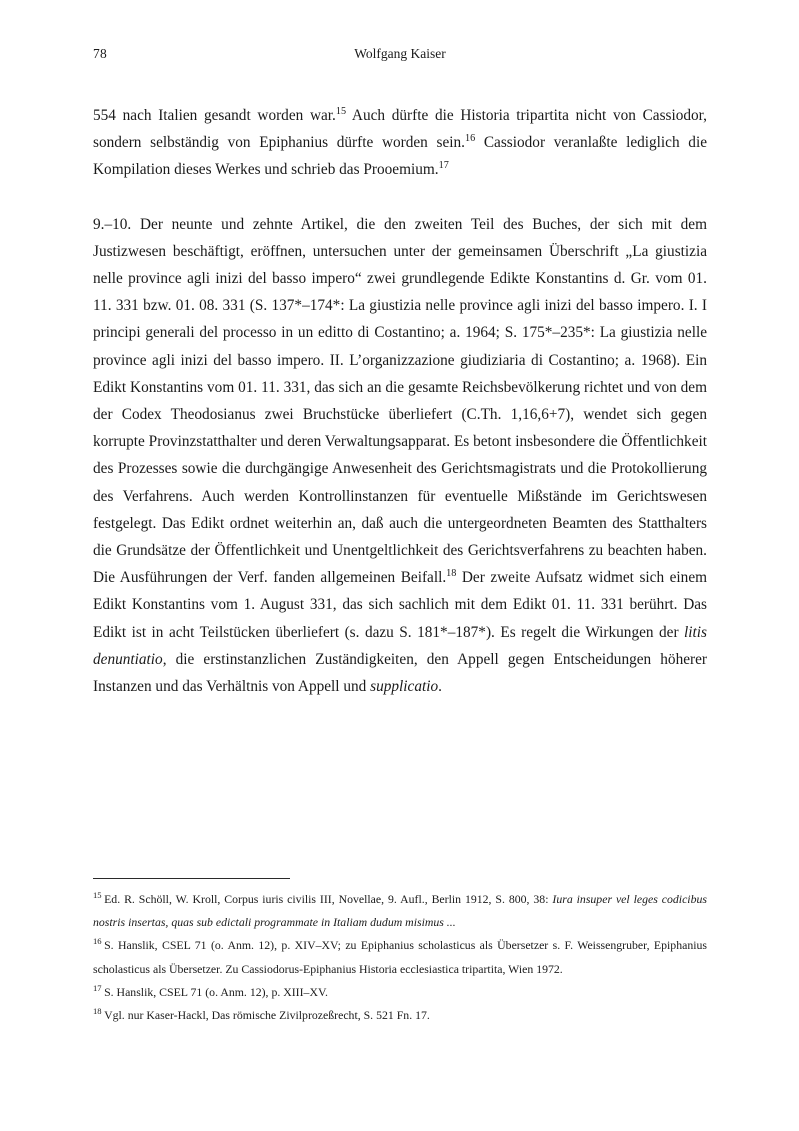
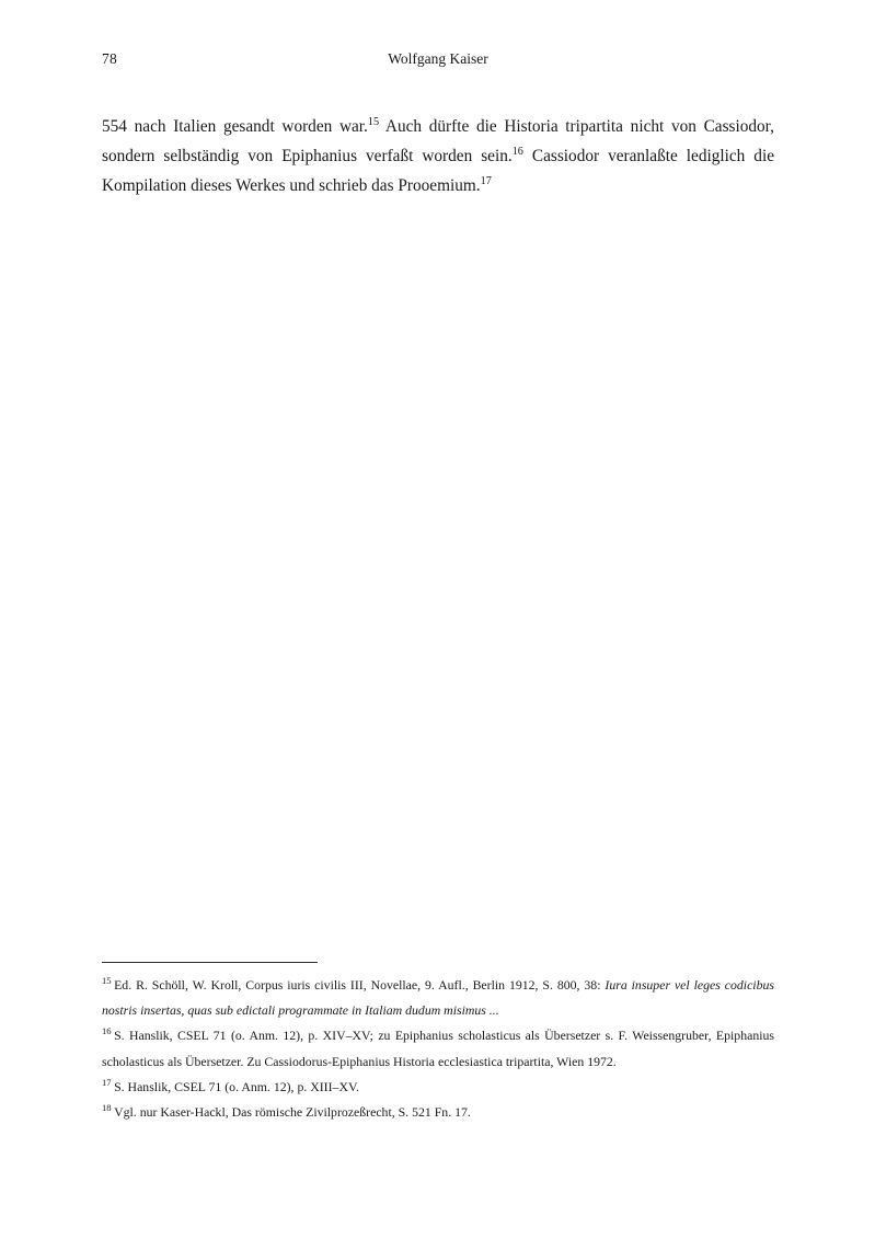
  78
  Wolfgang Kaiser
- 554 nach Italien gesandt worden war.15 Auch dürfte die Historia tripartita nicht von Cassiodor, sondern selbständig von Epiphanius dürfte worden sein.16 Cassiodor veranlaßte lediglich die Kompilation dieses Werkes und schrieb das Prooemium.17
+ 554 nach Italien gesandt worden war.15 Auch dürfte die Historia tripartita nicht von Cassiodor, sondern selbständig von Epiphanius verfaßt worden sein.16 Cassiodor veranlaßte lediglich die Kompilation dieses Werkes und schrieb das Prooemium.17
- 9.–10. Der neunte und zehnte Artikel, die den zweiten Teil des Buches, der sich mit dem Justizwesen beschäftigt, eröffnen, untersuchen unter der gemeinsamen Überschrift „La giustizia nelle province agli inizi del basso impero“ zwei grundlegende Edikte Konstantins d. Gr. vom 01. 11. 331 bzw. 01. 08. 331 (S. 137*–174*: La giustizia nelle province agli inizi del basso impero. I. I principi generali del processo in un editto di Costantino; a. 1964; S. 175*–235*: La giustizia nelle province agli inizi del basso impero. II. L’organizzazione giudiziaria di Costantino; a. 1968). Ein Edikt Konstantins vom 01. 11. 331, das sich an die gesamte Reichsbevölkerung richtet und von dem der Codex Theodosianus zwei Bruchstücke überliefert (C.Th. 1,16,6+7), wendet sich gegen korrupte Provinzstatthalter und deren Verwaltungsapparat. Es betont insbesondere die Öffentlichkeit des Prozesses sowie die durchgängige Anwesenheit des Gerichtsmagistrats und die Protokollierung des Verfahrens. Auch werden Kontrollinstanzen für eventuelle Mißstände im Gerichtswesen festgelegt. Das Edikt ordnet weiterhin an, daß auch die untergeordneten Beamten des Statthalters die Grundsätze der Öffentlichkeit und Unentgeltlichkeit des Gerichtsverfahrens zu beachten haben. Die Ausführungen der Verf. fanden allgemeinen Beifall.18 Der zweite Aufsatz widmet sich einem Edikt Konstantins vom 1. August 331, das sich sachlich mit dem Edikt 01. 11. 331 berührt. Das Edikt ist in acht Teilstücken überliefert (s. dazu S. 181*–187*). Es regelt die Wirkungen der litis denuntiatio, die erstinstanzlichen Zuständigkeiten, den Appell gegen Entscheidungen höherer Instanzen und das Verhältnis von Appell und supplicatio.
  15 Ed. R. Schöll, W. Kroll, Corpus iuris civilis III, Novellae, 9. Aufl., Berlin 1912, S. 800, 38: Iura insuper vel leges codicibus nostris insertas, quas sub edictali programmate in Italiam dudum misimus ...
  16 S. Hanslik, CSEL 71 (o. Anm. 12), p. XIV–XV; zu Epiphanius scholasticus als Übersetzer s. F. Weissengruber, Epiphanius scholasticus als Übersetzer. Zu Cassiodorus-Epiphanius Historia ecclesiastica tripartita, Wien 1972.
  17 S. Hanslik, CSEL 71 (o. Anm. 12), p. XIII–XV.
  18 Vgl. nur Kaser-Hackl, Das römische Zivilprozeßrecht, S. 521 Fn. 17.
